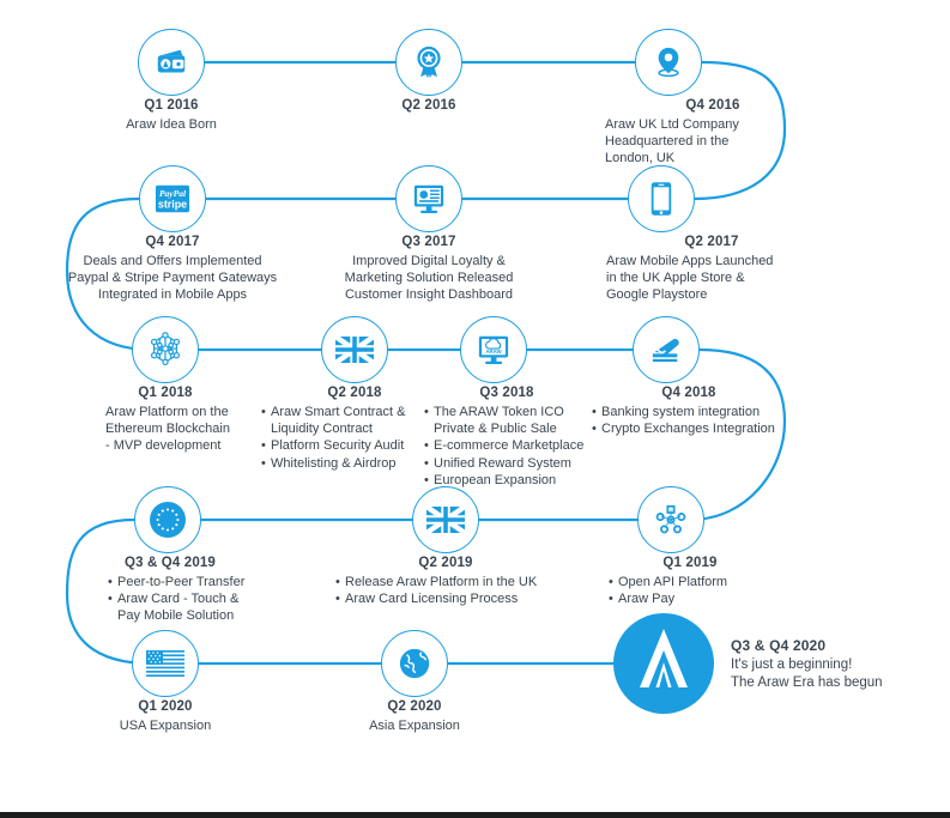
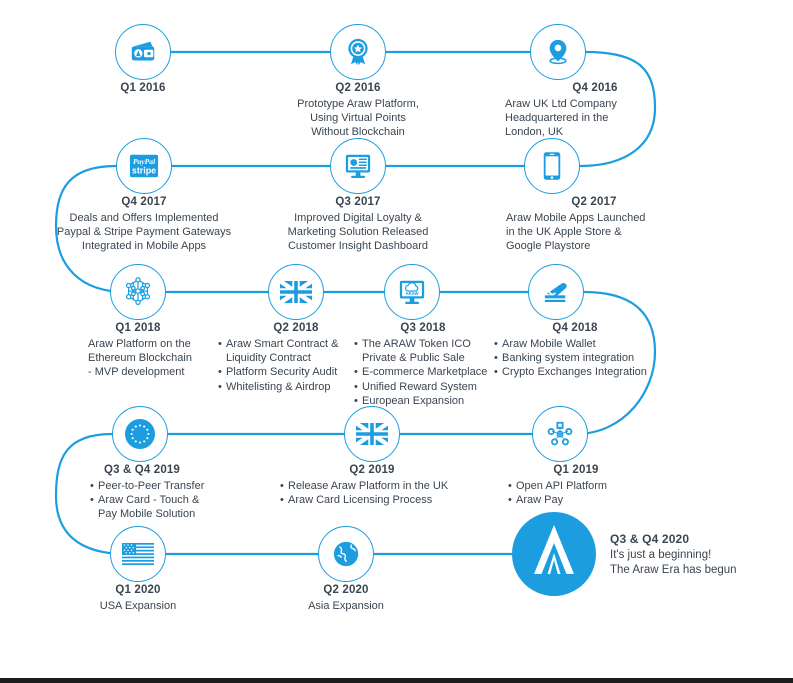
  Q1 2016
- Araw Idea Born
  Q2 2016
+ Prototype Araw Platform,
+ Using Virtual Points
+ Without Blockchain
  Q4 2016
  Araw UK Ltd Company
  Headquartered in the
  London, UK
  PayPal
  stripe
  Q4 2017
  Deals and Offers Implemented
  Paypal & Stripe Payment Gateways
  Integrated in Mobile Apps
  Q3 2017
  Improved Digital Loyalty &
  Marketing Solution Released
  Customer Insight Dashboard
  Q2 2017
  Araw Mobile Apps Launched
  in the UK Apple Store &
  Google Playstore
  Q1 2018
  Araw Platform on the
  Ethereum Blockchain
  - MVP development
  Q2 2018
  Araw Smart Contract &
  Liquidity Contract
  Platform Security Audit
  Whitelisting & Airdrop
  Q3 2018
  The ARAW Token ICO
  Private & Public Sale
  E-commerce Marketplace
  Unified Reward System
  European Expansion
  Q4 2018
+ Araw Mobile Wallet
  Banking system integration
  Crypto Exchanges Integration
  Q3 & Q4 2019
  Peer-to-Peer Transfer
  Araw Card - Touch &
  Pay Mobile Solution
  Q2 2019
  Release Araw Platform in the UK
  Araw Card Licensing Process
  Q1 2019
  Open API Platform
  Araw Pay
  Q1 2020
  USA Expansion
  Q2 2020
  Asia Expansion
  Q3 & Q4 2020
  It's just a beginning!
  The Araw Era has begun
